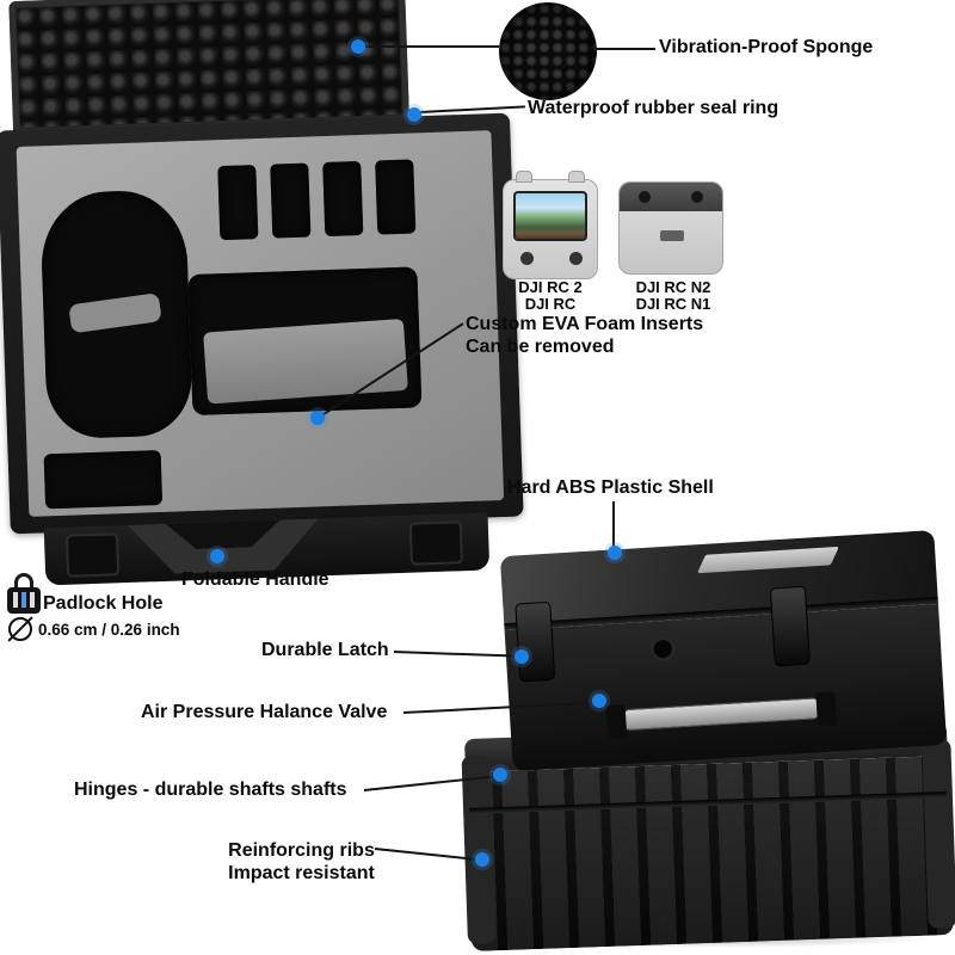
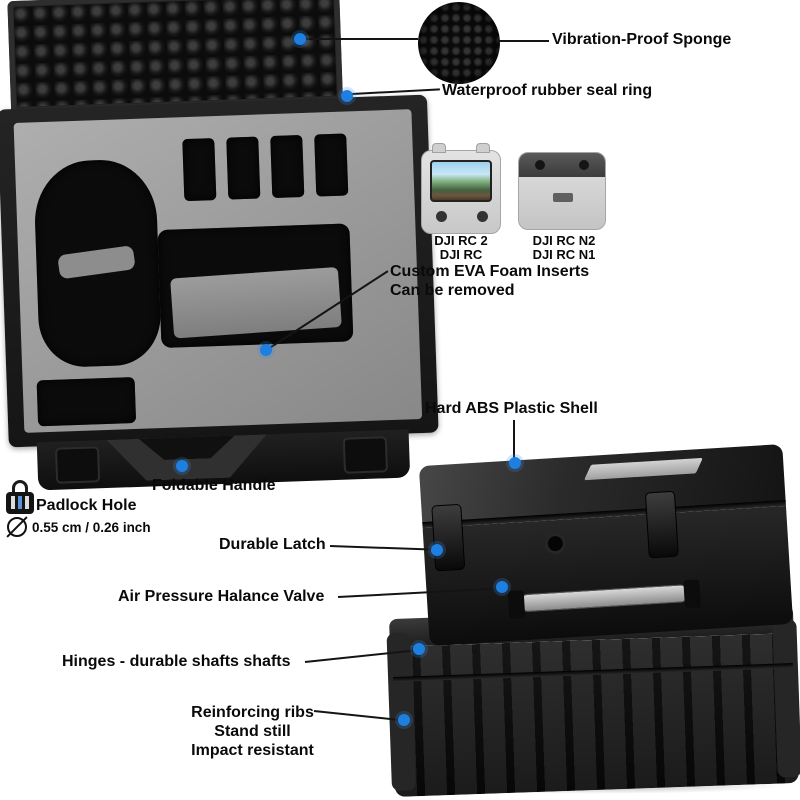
  DJI RC 2
  DJI RC
  DJI RC N2
  DJI RC N1
  Vibration-Proof Sponge
  Waterproof rubber seal ring
  Custom EVA Foam Inserts
  Can be removed
  Hard ABS Plastic Shell
  Foldable Handle
  Padlock Hole
- 0.66 cm / 0.26 inch
+ 0.55 cm / 0.26 inch
  Durable Latch
  Air Pressure Halance Valve
  Hinges - durable shafts shafts
  Reinforcing ribs
+ Stand still
  Impact resistant
